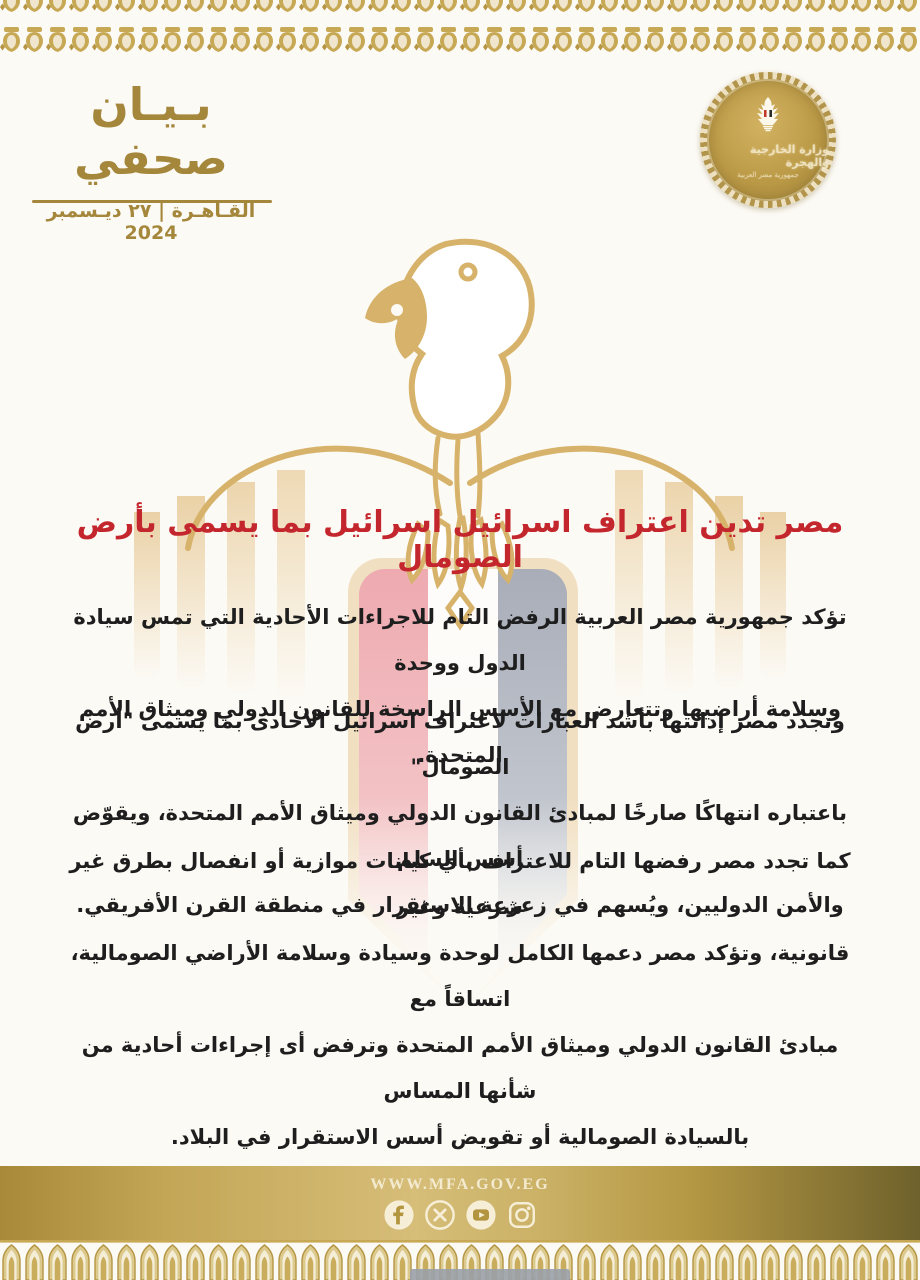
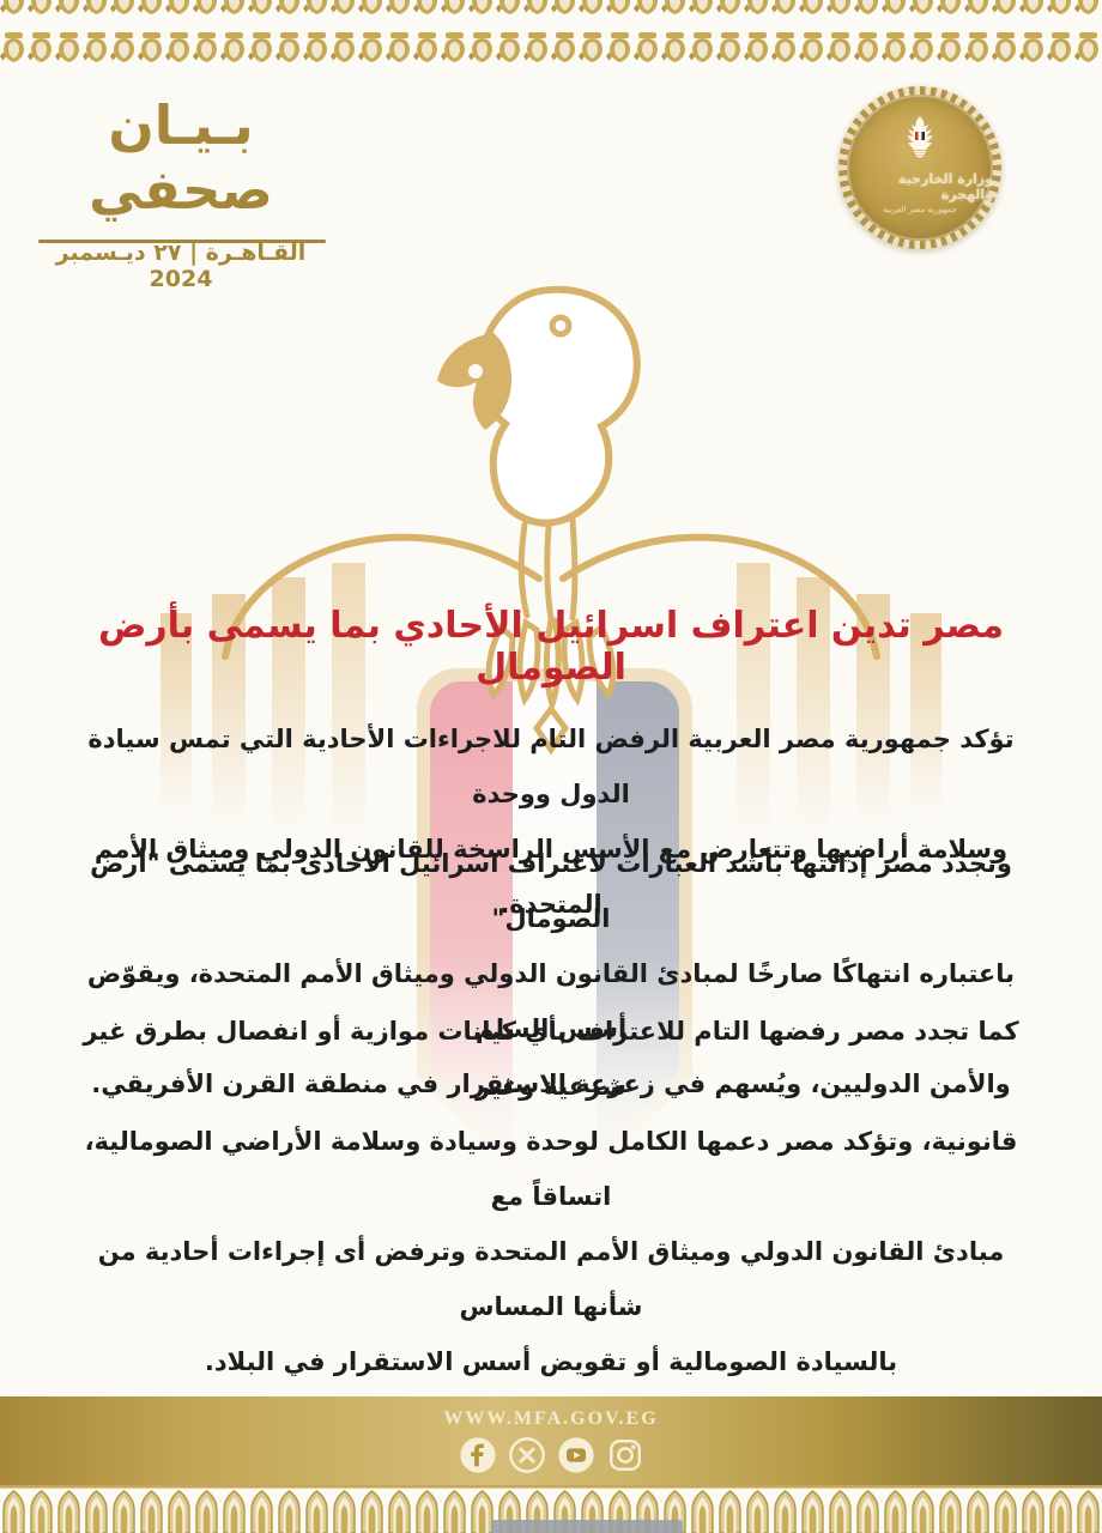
  بـيـان صحفي
  القـاهـرة | ٢٧ ديـسمبر 2024
  وزارة الخارجية والهجرة
  جمهورية مصر العربية
- مصر تدين اعتراف اسرائيل اسرائيل بما يسمى بأرض الصومال
+ مصر تدين اعتراف اسرائيل الأحادي بما يسمى بأرض الصومال
  تؤكد جمهورية مصر العربية الرفض التام للاجراءات الأحادية التي تمس سيادة الدول ووحدة
  وسلامة أراضيها وتتعارض مع الأسس الراسخة للقانون الدولي وميثاق الأمم المتحدة.
  وتجدد مصر إدانتها بأشد العبارات لاعتراف اسرائيل الاحادى بما يسمى "أرض الصومال"
  باعتباره انتهاكًا صارخًا لمبادئ القانون الدولي وميثاق الأمم المتحدة، ويقوّض أسس السلم
  والأمن الدوليين، ويُسهم في زعزعة الاستقرار في منطقة القرن الأفريقي.
  كما تجدد مصر رفضها التام للاعتراف بأي كيانات موازية أو انفصال بطرق غير شرعية وغير
  قانونية، وتؤكد مصر دعمها الكامل لوحدة وسيادة وسلامة الأراضي الصومالية، اتساقاً مع
  مبادئ القانون الدولي وميثاق الأمم المتحدة وترفض أى إجراءات أحادية من شأنها المساس
  بالسيادة الصومالية أو تقويض أسس الاستقرار في البلاد.
  WWW.MFA.GOV.EG
